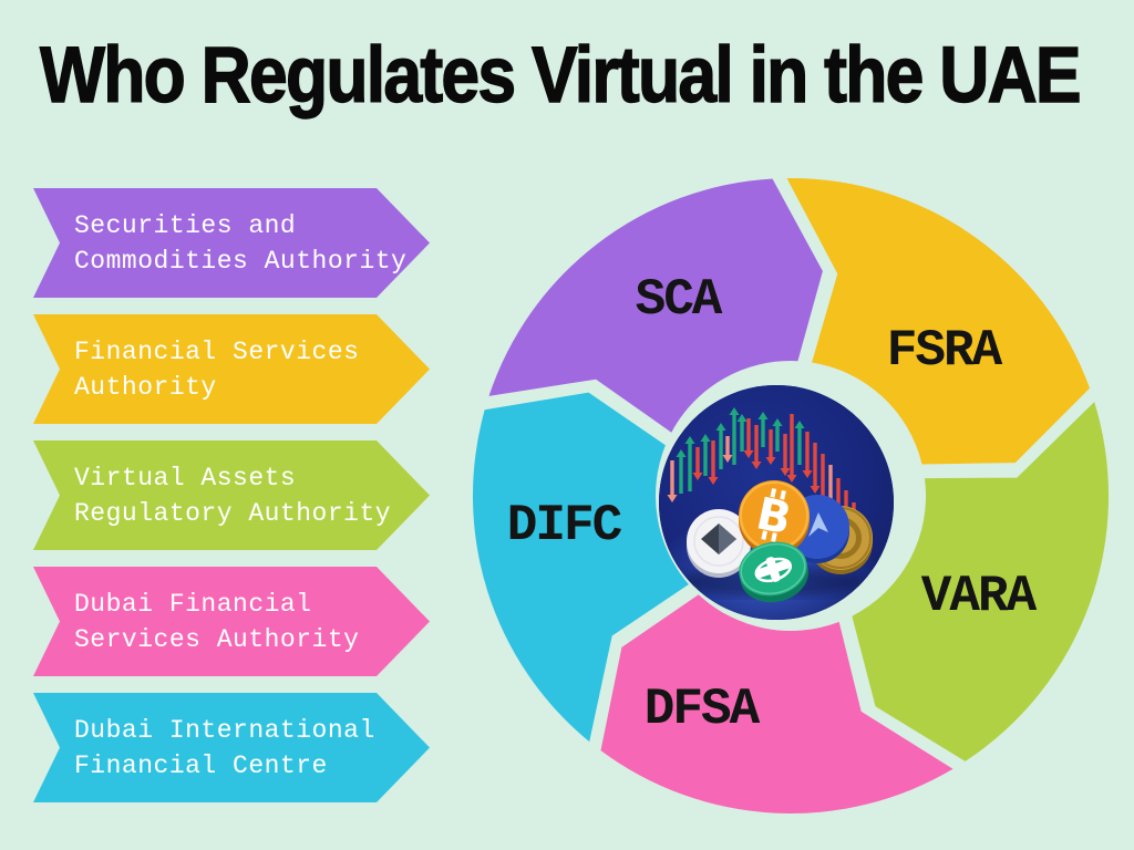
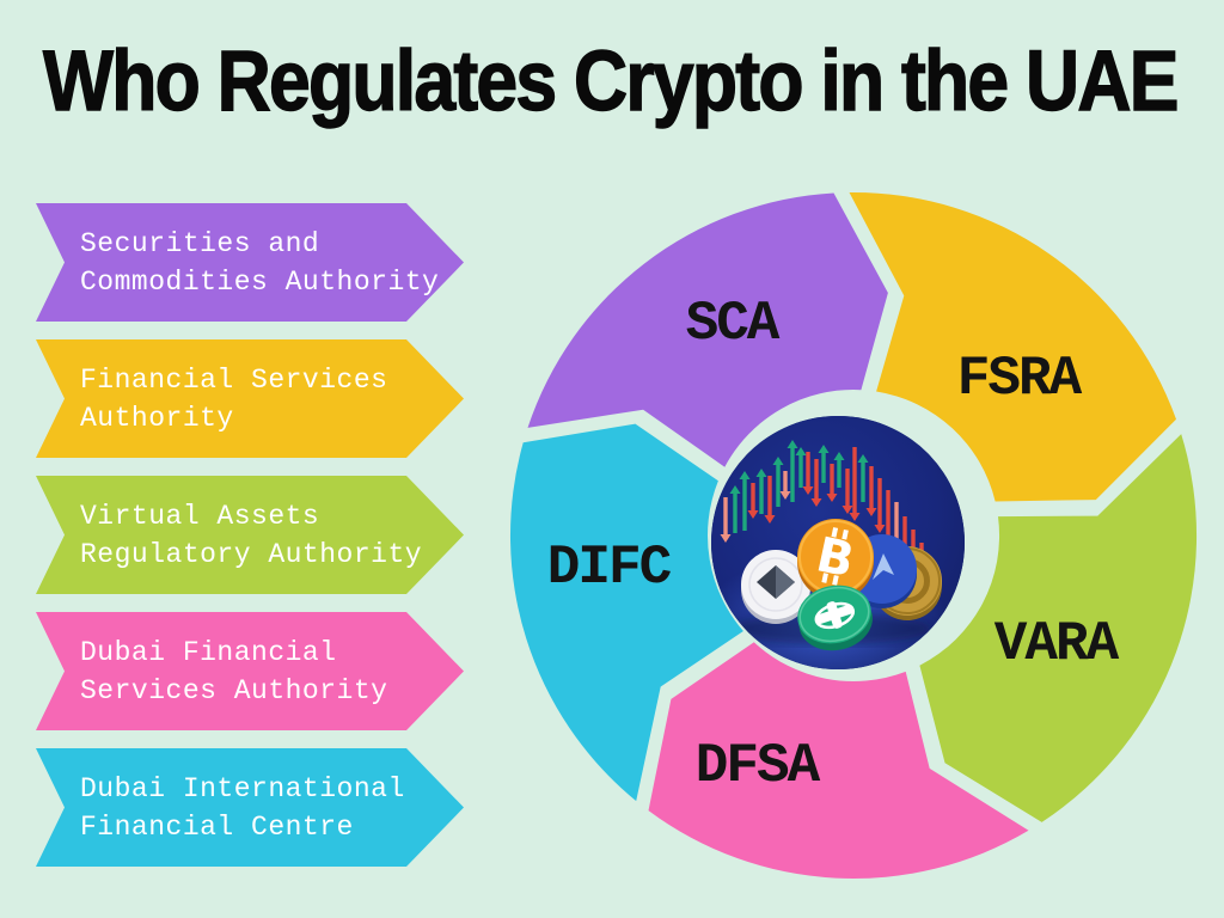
- Who Regulates Virtual in the UAE
+ Who Regulates Crypto in the UAE
  Securities and
  Commodities Authority
  Financial Services
  Authority
  Virtual Assets
  Regulatory Authority
  Dubai Financial
  Services Authority
  Dubai International
  Financial Centre
  SCA
  FSRA
  VARA
  DFSA
  DIFC
